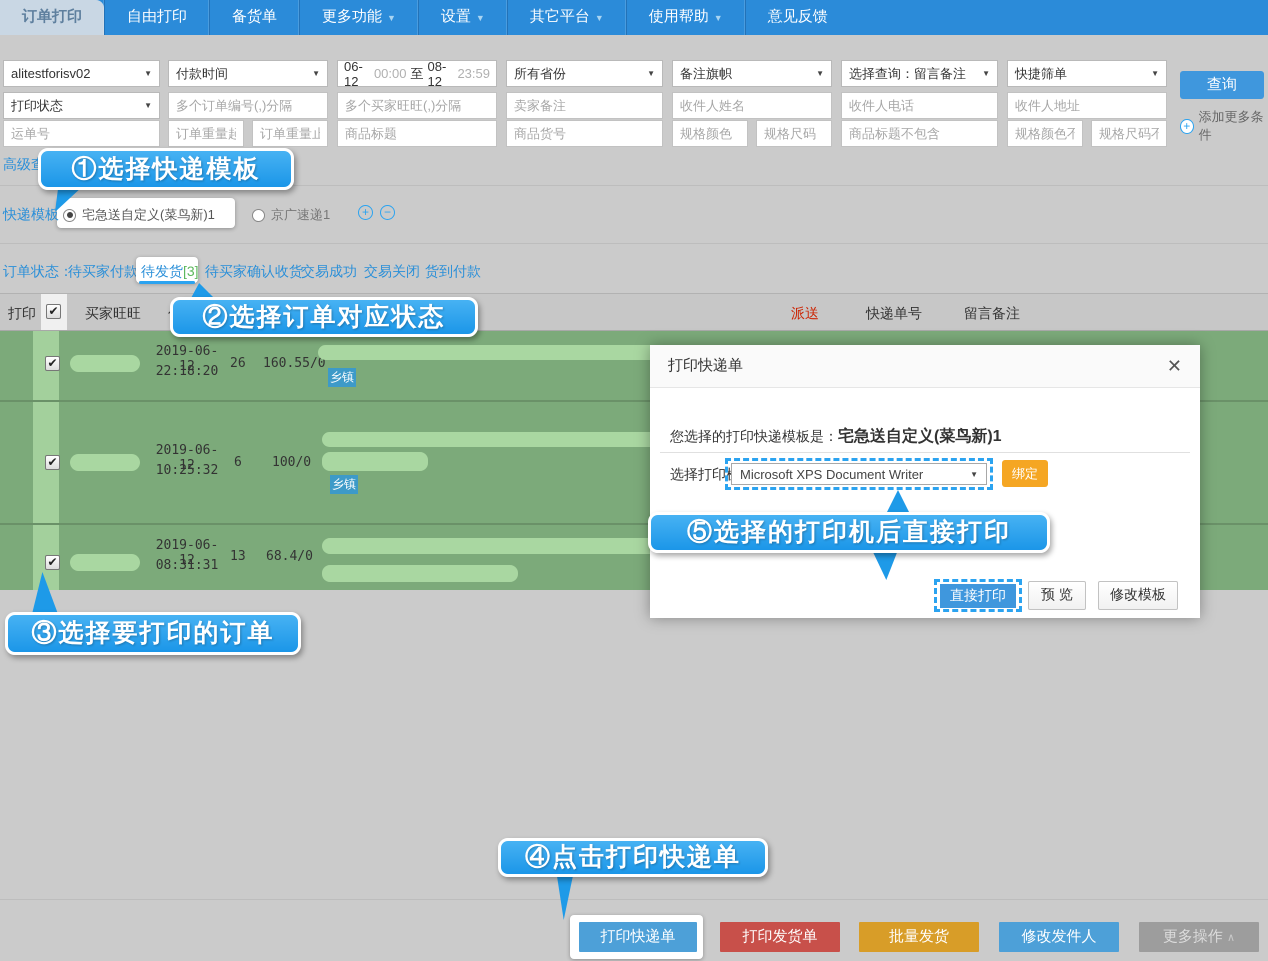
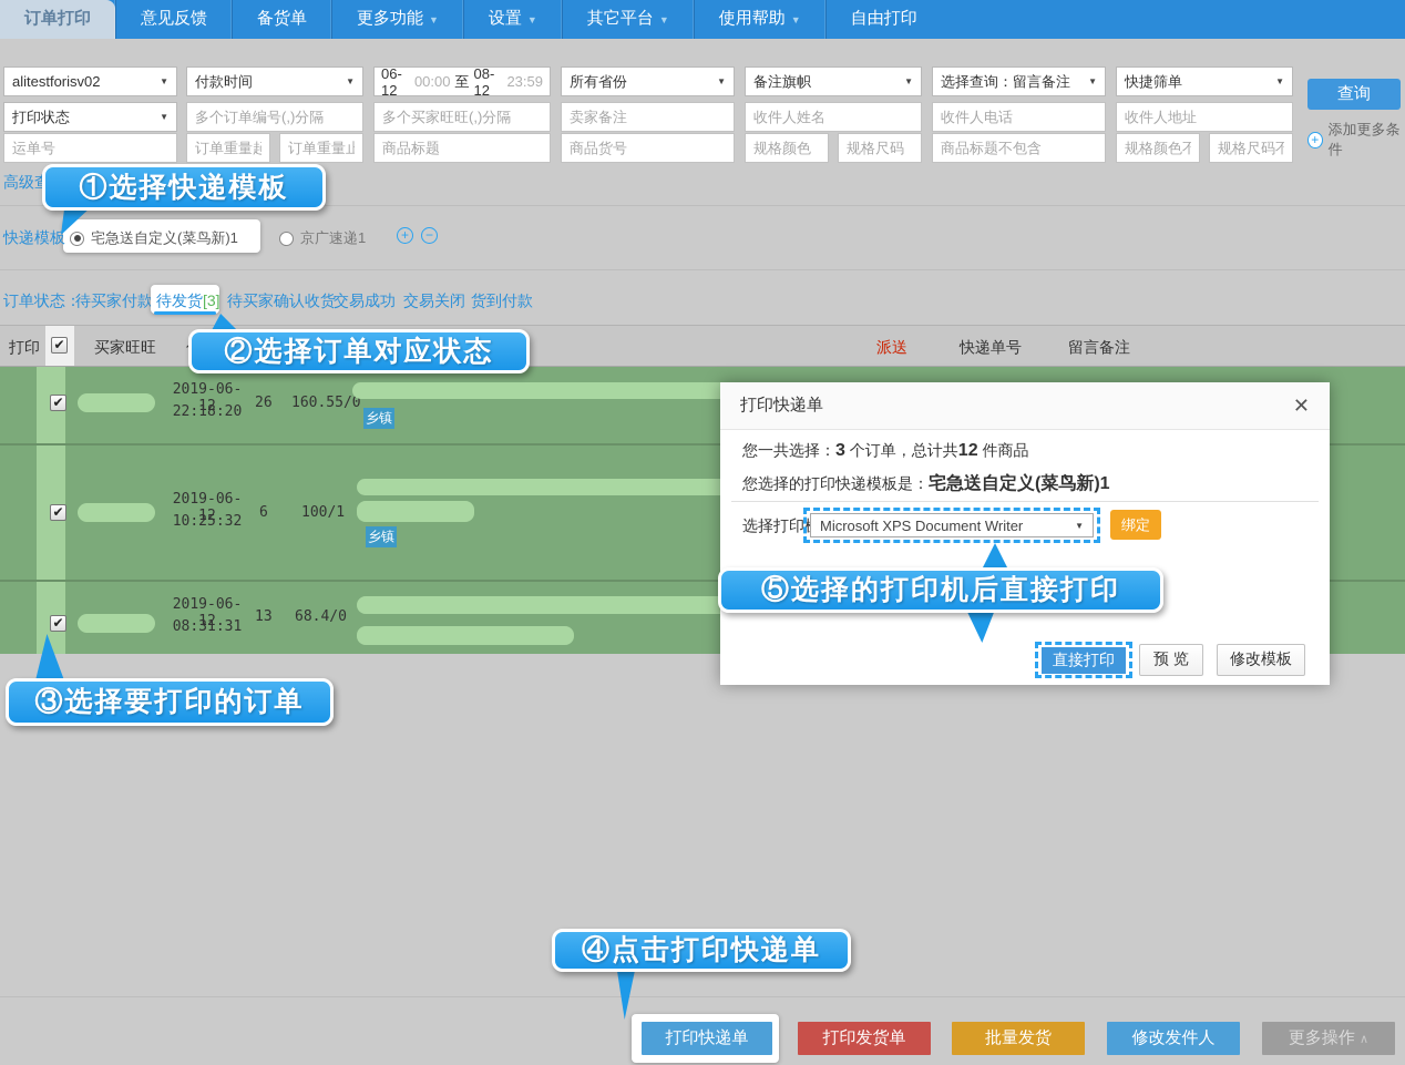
  订单打印
- 自由打印
+ 意见反馈
  备货单
  更多功能
  ▼
  设置
  ▼
  其它平台
  ▼
  使用帮助
  ▼
- 意见反馈
+ 自由打印
  alitestforisv02
  ▼
  付款时间
  ▼
  06-12
  00:00
  至
  08-12
  23:59
  所有省份
  ▼
  备注旗帜
  ▼
  选择查询：留言备注
  ▼
  快捷筛单
  ▼
  查询
  打印状态
  ▼
  多个订单编号(,)分隔
  多个买家旺旺(,)分隔
  卖家备注
  收件人姓名
  收件人电话
  收件人地址
  +
  添加更多条件
  运单号
  订单重量起
  订单重量止
  商品标题
  商品货号
  规格颜色
  规格尺码
  商品标题不包含
  规格颜色不
  规格尺码不
  快递模板
  宅急送自定义(菜鸟新)1
  京广速递1
  +
  −
  订单状态：
  待买家付款
  待发货[3]
  待买家确认收货
  交易成功
  交易关闭
  货到付款
  打印
  ✔
  买家旺旺
  派送
  快递单号
  留言备注
  ✔
  2019-06-12
  22:18:20
  26
  160.55/0
  乡镇
  ✔
  2019-06-12
  10:25:32
  6
- 100/0
+ 100/1
  乡镇
  ✔
  2019-06-12
  08:31:31
  13
  68.4/0
  打印快递单
  打印发货单
  批量发货
  修改发件人
  更多操作 ∧
  打印快递单
  ✕
+ 您一共选择：3 个订单，总计共12 件商品
  您选择的打印快递模板是：宅急送自定义(菜鸟新)1
  Microsoft XPS Document Writer
  ▼
  绑定
  直接打印
  预 览
  修改模板
  ①选择快递模板
  ②选择订单对应状态
  ③选择要打印的订单
  ④点击打印快递单
  ⑤选择的打印机后直接打印
